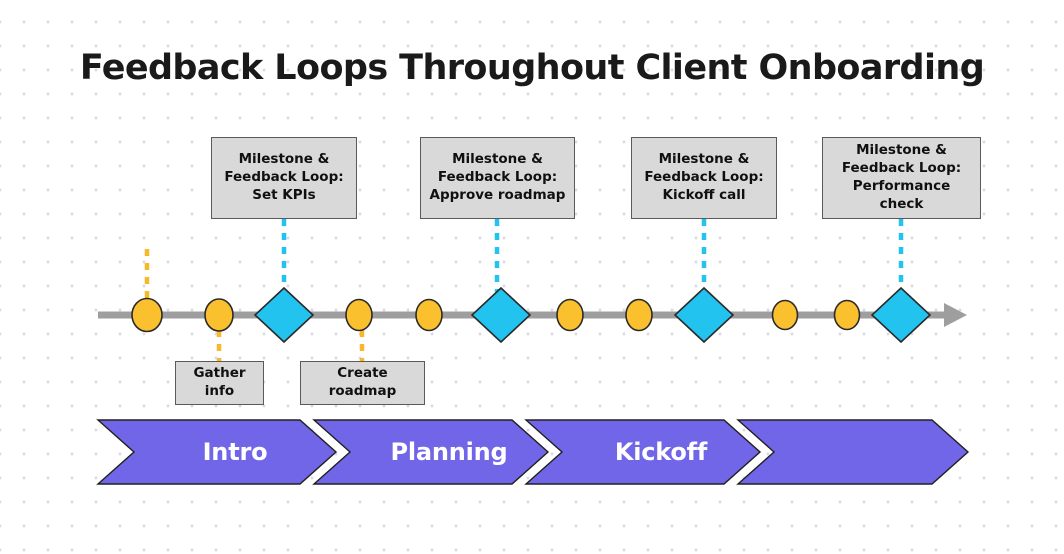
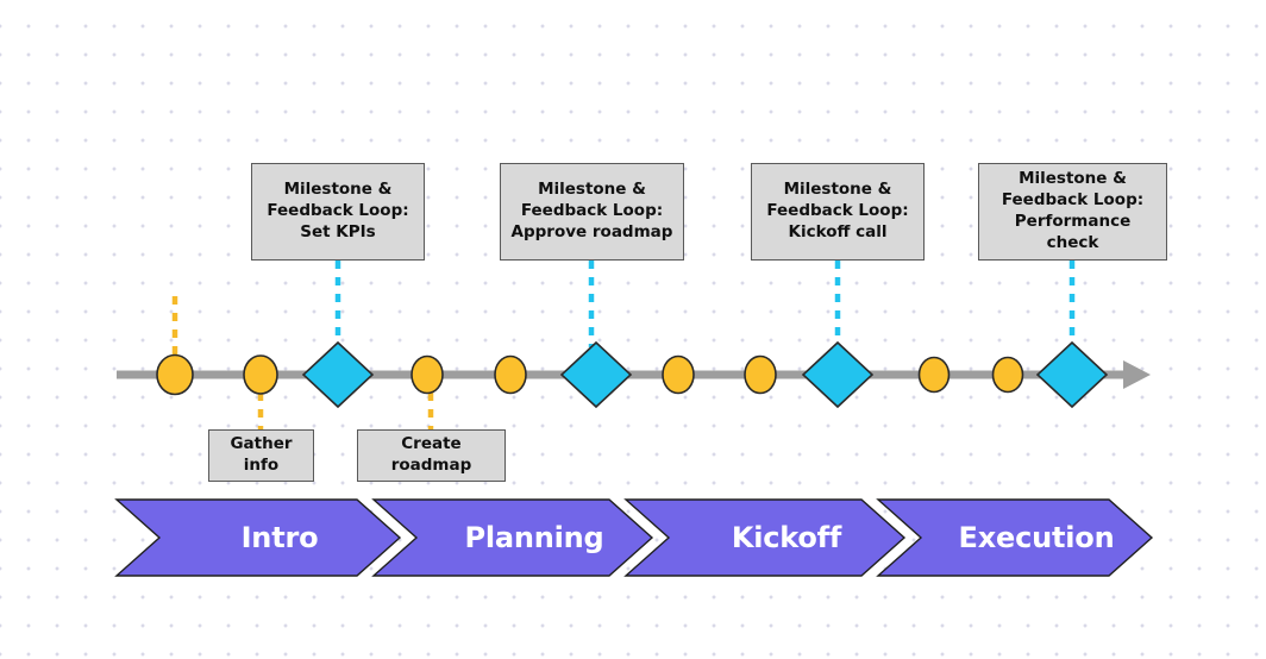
- Feedback Loops Throughout Client Onboarding
  Milestone &
  Feedback Loop:
  Set KPIs
  Milestone &
  Feedback Loop:
  Approve roadmap
  Milestone &
  Feedback Loop:
  Kickoff call
  Milestone &
  Feedback Loop:
  Performance check
  Gather
  info
  Create
  roadmap
  Intro
  Planning
  Kickoff
+ Execution
